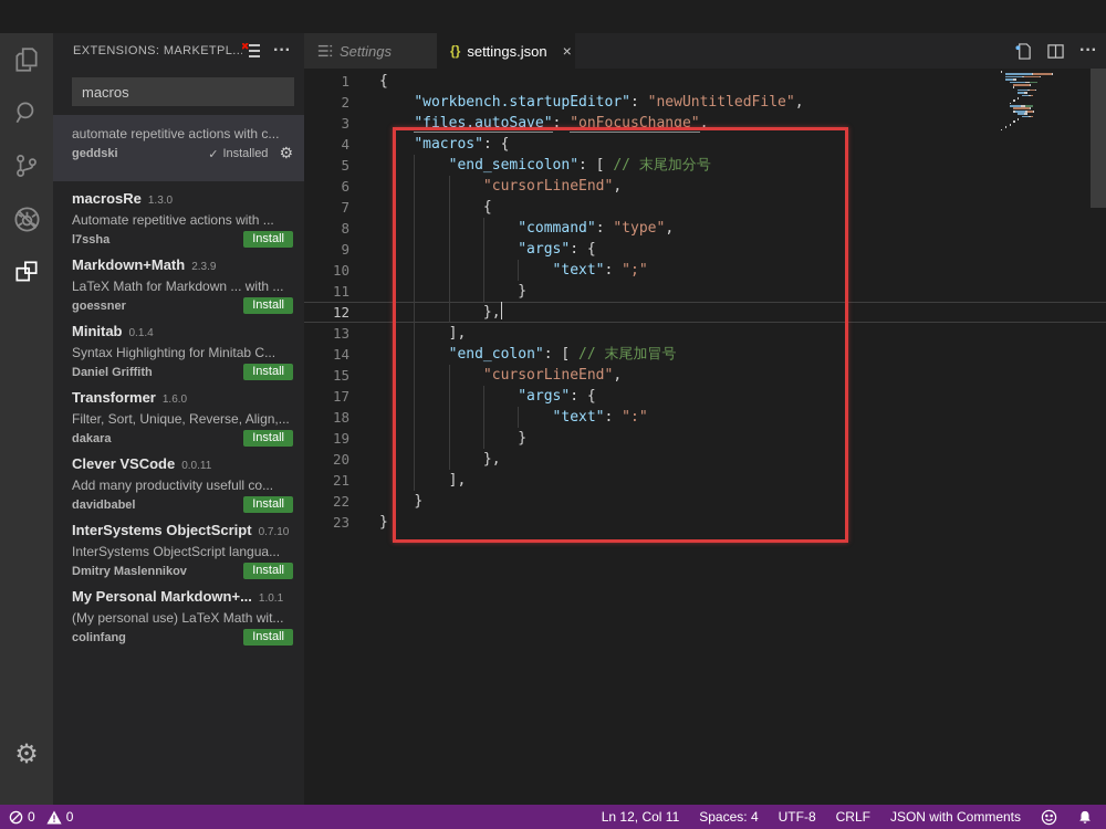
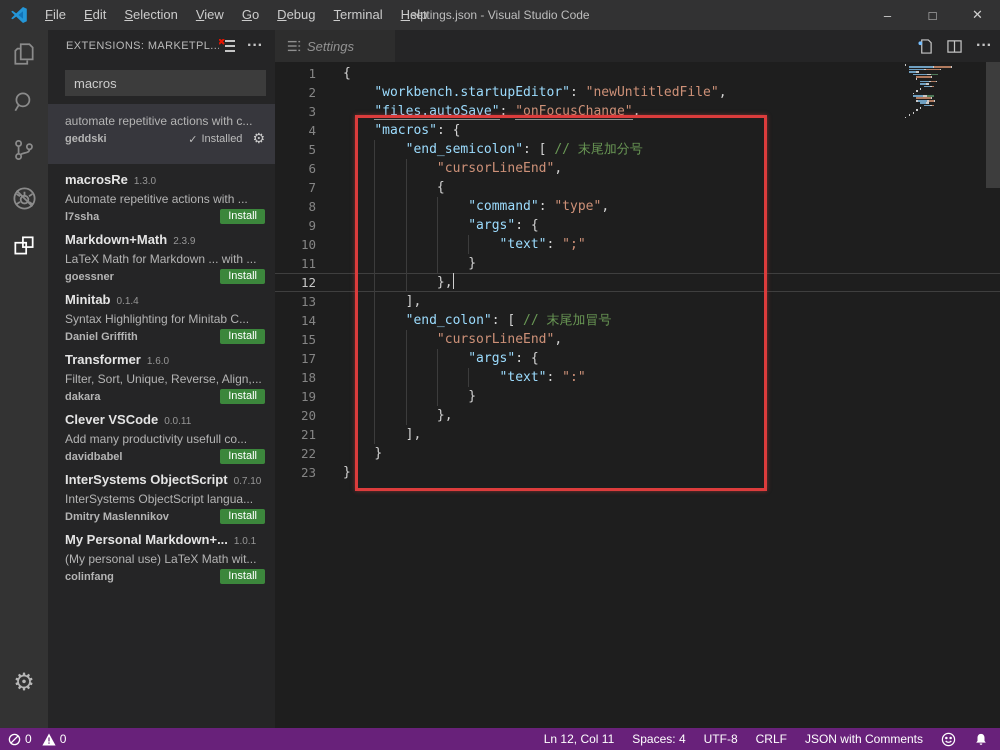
+ File
+ Edit
+ Selection
+ View
+ Go
+ Debug
+ Terminal
+ Help
+ settings.json - Visual Studio Code
+ –
+ □
+ ✕
  ⚙
  EXTENSIONS: MARKETPL...
  ···
  macros
  automate repetitive actions with c...
  geddski
  ✓
  Installed
  ⚙
  macrosRe 1.3.0
  Automate repetitive actions with ...
  l7ssha
  Install
  Markdown+Math 2.3.9
  LaTeX Math for Markdown ... with ...
  goessner
  Install
  Minitab 0.1.4
  Syntax Highlighting for Minitab C...
  Daniel Griffith
  Install
  Transformer 1.6.0
  Filter, Sort, Unique, Reverse, Align,...
  dakara
  Install
  Clever VSCode 0.0.11
  Add many productivity usefull co...
  davidbabel
  Install
  InterSystems ObjectScript 0.7.10
  InterSystems ObjectScript langua...
  Dmitry Maslennikov
  Install
  My Personal Markdown+... 1.0.1
  (My personal use) LaTeX Math wit...
  colinfang
  Install
  Settings
- {}
- settings.json
- ×
  ···
  1
  {
  2
  "workbench.startupEditor": "newUntitledFile",
  3
  "files.autoSave": "onFocusChange",
  4
  "macros": {
  5
  "end_semicolon": [ // 末尾加分号
  6
  "cursorLineEnd",
  7
  {
  8
  "command": "type",
  9
  "args": {
  10
  "text": ";"
  11
  }
  12
  },
  13
  ],
  14
  "end_colon": [ // 末尾加冒号
  15
  "cursorLineEnd",
  17
  "args": {
  18
  "text": ":"
  19
  }
  20
  },
  21
  ],
  22
  }
  23
  }
  0
  0
  Ln 12, Col 11
  Spaces: 4
  UTF-8
  CRLF
  JSON with Comments
